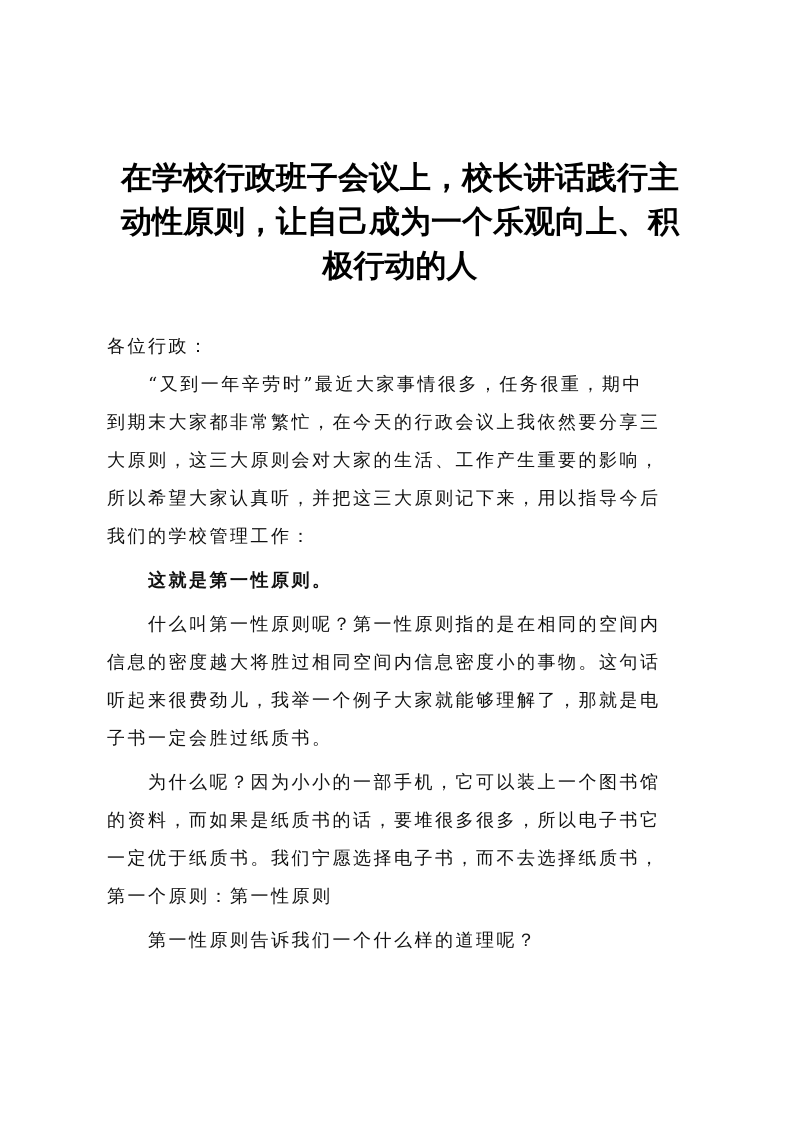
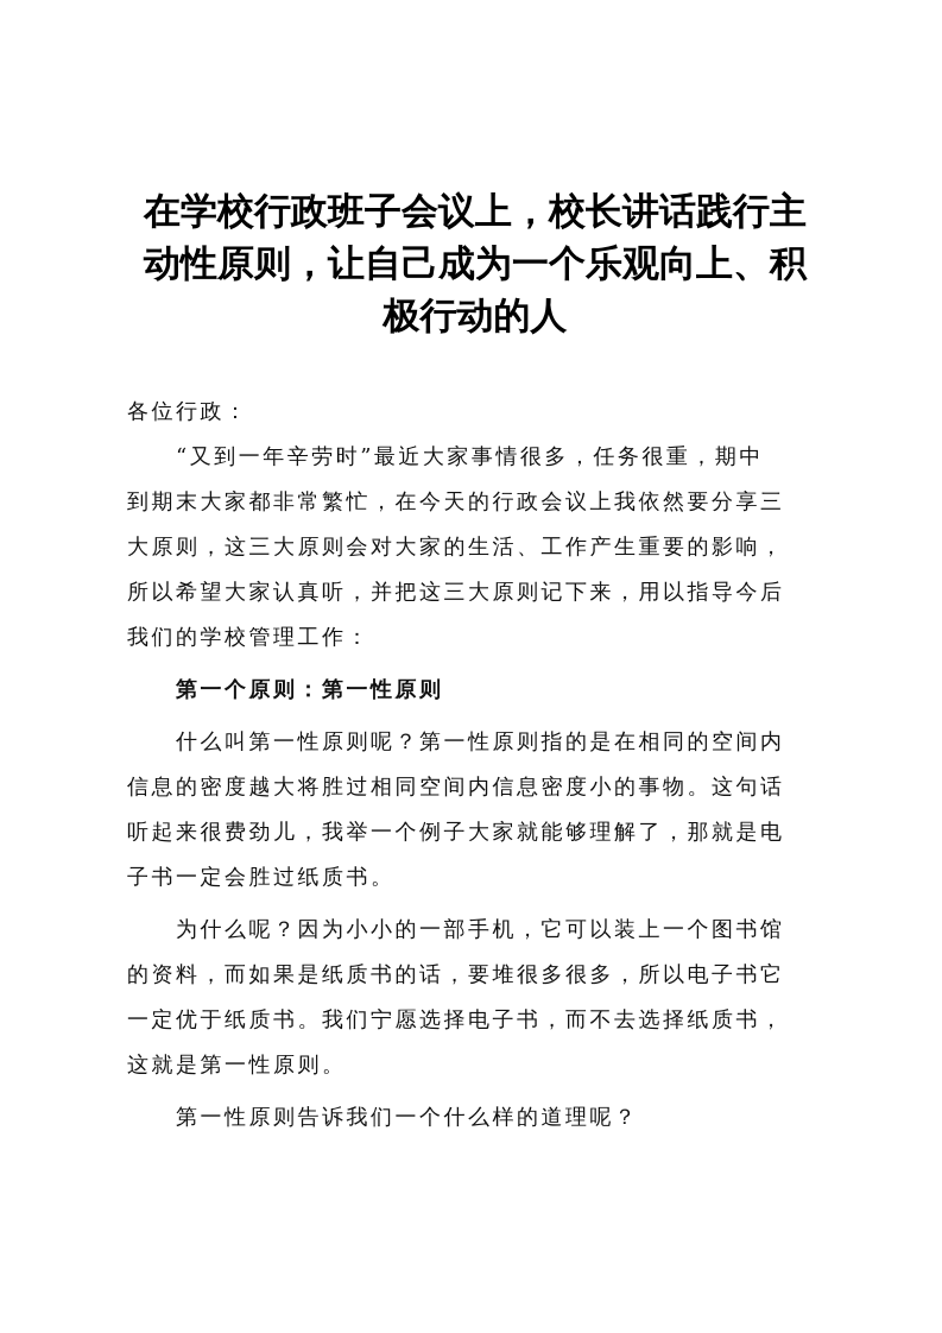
  在学校行政班子会议上，校长讲话践行主
  动性原则，让自己成为一个乐观向上、积
  极行动的人
  各位行政：
  “又到一年辛劳时”最近大家事情很多，任务很重，期中
  到期末大家都非常繁忙，在今天的行政会议上我依然要分享三
  大原则，这三大原则会对大家的生活、工作产生重要的影响，
  所以希望大家认真听，并把这三大原则记下来，用以指导今后
  我们的学校管理工作：
- 这就是第一性原则。
+ 第一个原则：第一性原则
  什么叫第一性原则呢？第一性原则指的是在相同的空间内
  信息的密度越大将胜过相同空间内信息密度小的事物。这句话
  听起来很费劲儿，我举一个例子大家就能够理解了，那就是电
  子书一定会胜过纸质书。
  为什么呢？因为小小的一部手机，它可以装上一个图书馆
  的资料，而如果是纸质书的话，要堆很多很多，所以电子书它
  一定优于纸质书。我们宁愿选择电子书，而不去选择纸质书，
- 第一个原则：第一性原则
+ 这就是第一性原则。
  第一性原则告诉我们一个什么样的道理呢？
